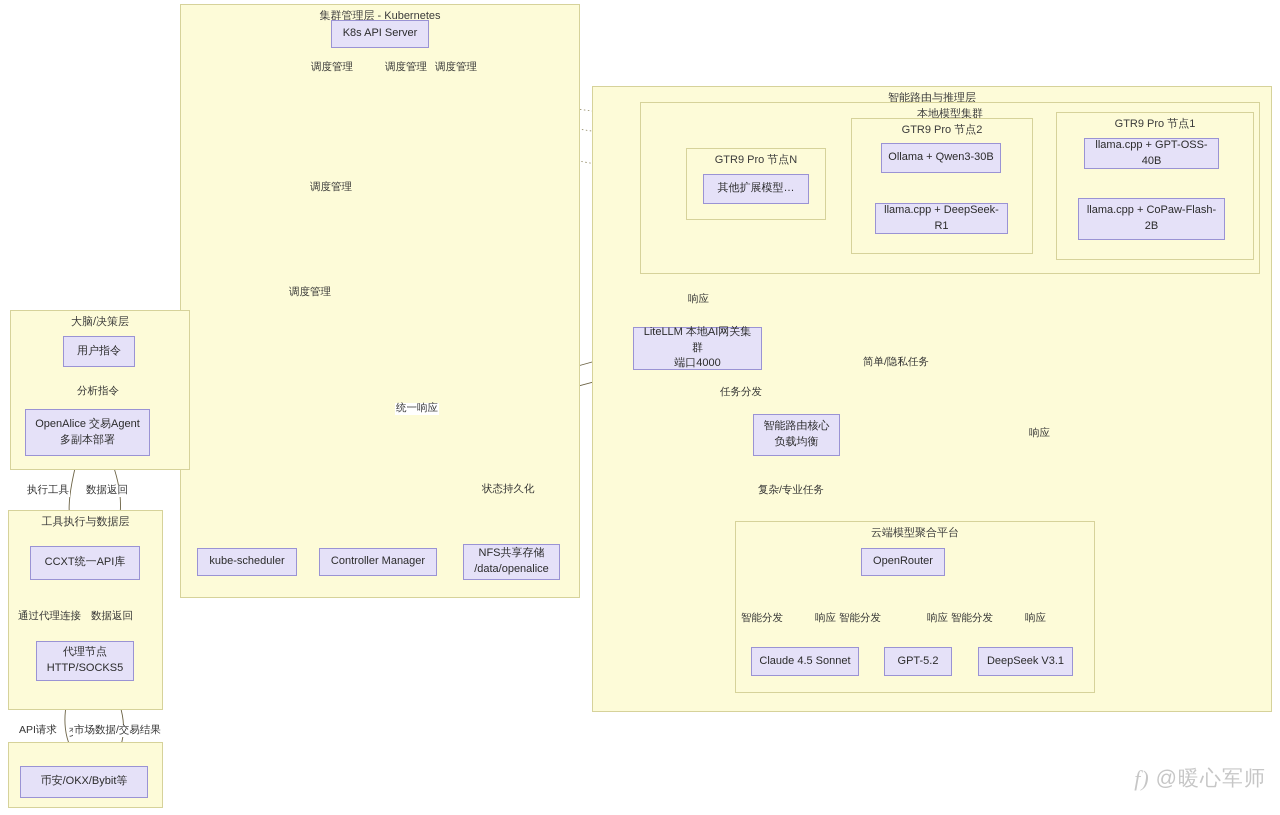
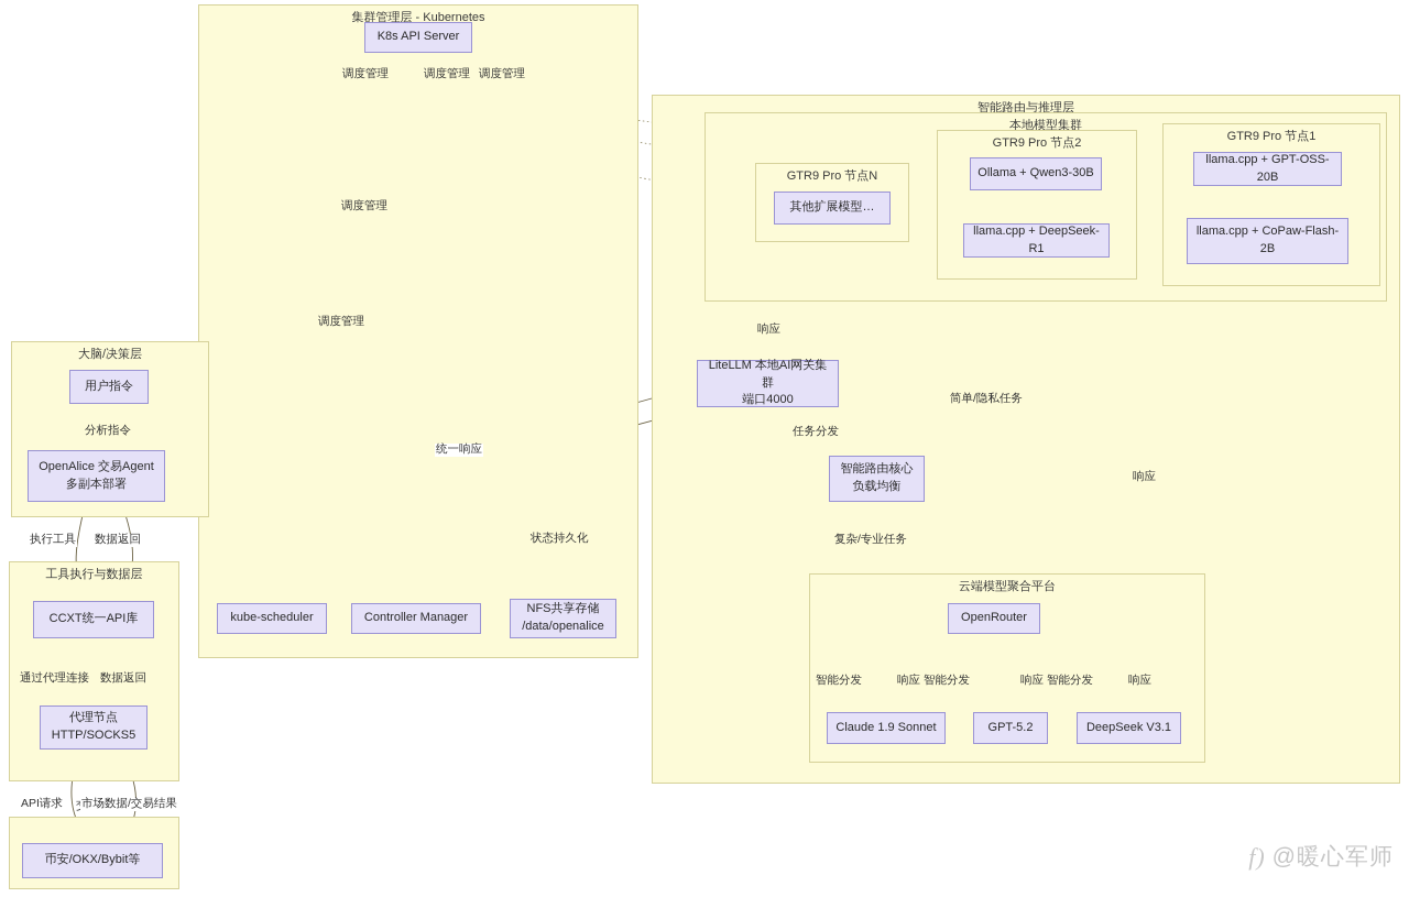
  集群管理层 - Kubernetes
  大脑/决策层
  工具执行与数据层
  智能路由与推理层
  本地模型集群
  GTR9 Pro 节点N
  GTR9 Pro 节点2
  GTR9 Pro 节点1
  云端模型聚合平台
  K8s API Server
  kube-scheduler
  Controller Manager
  NFS共享存储
  /data/openalice
  用户指令
  OpenAlice 交易Agent
  多副本部署
  CCXT统一API库
  代理节点
  HTTP/SOCKS5
  币安/OKX/Bybit等
  其他扩展模型…
  Ollama + Qwen3-30B
  llama.cpp + DeepSeek-R1
- llama.cpp + GPT-OSS-40B
+ llama.cpp + GPT-OSS-20B
  llama.cpp + CoPaw-Flash-
  2B
  LiteLLM 本地AI网关集群
  端口4000
  智能路由核心
  负载均衡
  OpenRouter
- Claude 4.5 Sonnet
+ Claude 1.9 Sonnet
  GPT-5.2
  DeepSeek V3.1
  调度管理
  调度管理
  调度管理
  调度管理
  调度管理
  分析指令
  执行工具
  数据返回
  通过代理连接
  数据返回
  API请求
  市场数据/交易结果
  状态持久化
  统一响应
  响应
  任务分发
  简单/隐私任务
  响应
  复杂/专业任务
  智能分发
  响应
  智能分发
  响应
  智能分发
  响应
  f)
  @暖心军师
